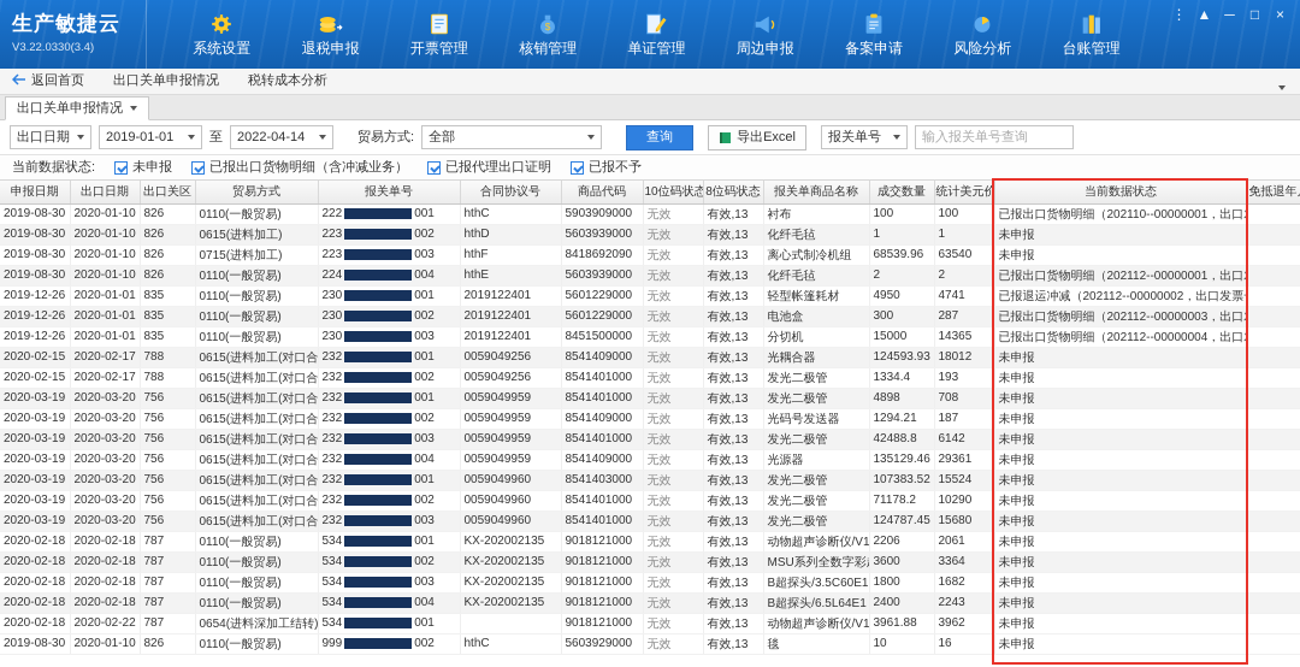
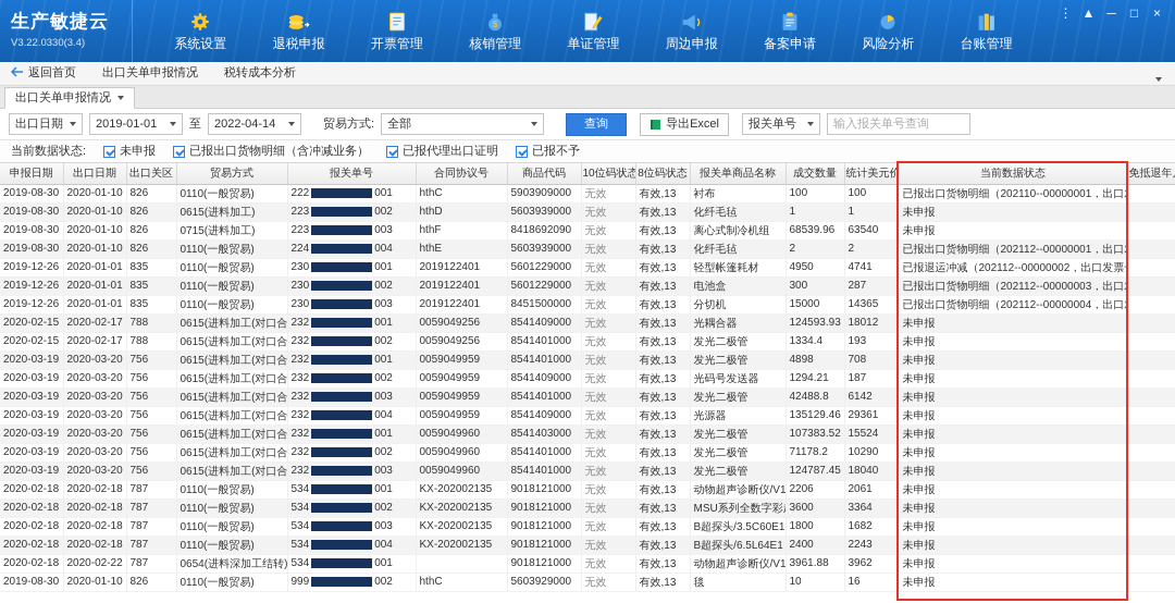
  生产敏捷云
  V3.22.0330(3.4)
  系统设置
  退税申报
  开票管理
  $
  核销管理
  单证管理
  周边申报
  备案申请
  风险分析
  台账管理
  ⋮
  ▲
  ─
  □
  ×
  返回首页
  出口关单申报情况
  税转成本分析
  出口关单申报情况
  出口日期
  2019-01-01
  至
  2022-04-14
  贸易方式:
  全部
  查询
  导出Excel
  报关单号
  输入报关单号查询
  当前数据状态:
  未申报
  已报出口货物明细（含冲减业务）
  已报代理出口证明
  已报不予
  申报日期	出口日期	出口关区	贸易方式	报关单号	合同协议号	商品代码	10位码状态	8位码状态	报关单商品名称	成交数量	统计美元价	当前数据状态	免抵退年
  2019-08-30	2020-01-10	826	0110(一般贸易)	222 001	hthC	5903909000	无效	有效,13	衬布	100	100	已报出口货物明细（202110--00000001，出口
  2019-08-30	2020-01-10	826	0615(进料加工)	223 002	hthD	5603939000	无效	有效,13	化纤毛毡	1	1	未申报
  2019-08-30	2020-01-10	826	0715(进料加工)	223 003	hthF	8418692090	无效	有效,13	离心式制冷机组	68539.96	63540	未申报
  2019-08-30	2020-01-10	826	0110(一般贸易)	224 004	hthE	5603939000	无效	有效,13	化纤毛毡	2	2	已报出口货物明细（202112--00000001，出口
  2019-12-26	2020-01-01	835	0110(一般贸易)	230 001	2019122401	5601229000	无效	有效,13	轻型帐篷耗材	4950	4741	已报退运冲减（202112--00000002，出口发票
  2019-12-26	2020-01-01	835	0110(一般贸易)	230 002	2019122401	5601229000	无效	有效,13	电池盒	300	287	已报出口货物明细（202112--00000003，出口
  2019-12-26	2020-01-01	835	0110(一般贸易)	230 003	2019122401	8451500000	无效	有效,13	分切机	15000	14365	已报出口货物明细（202112--00000004，出口
  2020-02-15	2020-02-17	788	0615(进料加工(对口合	232 001	0059049256	8541409000	无效	有效,13	光耦合器	124593.93	18012	未申报
  2020-02-15	2020-02-17	788	0615(进料加工(对口合	232 002	0059049256	8541401000	无效	有效,13	发光二极管	1334.4	193	未申报
  2020-03-19	2020-03-20	756	0615(进料加工(对口合	232 001	0059049959	8541401000	无效	有效,13	发光二极管	4898	708	未申报
  2020-03-19	2020-03-20	756	0615(进料加工(对口合	232 002	0059049959	8541409000	无效	有效,13	光码号发送器	1294.21	187	未申报
  2020-03-19	2020-03-20	756	0615(进料加工(对口合	232 003	0059049959	8541401000	无效	有效,13	发光二极管	42488.8	6142	未申报
  2020-03-19	2020-03-20	756	0615(进料加工(对口合	232 004	0059049959	8541409000	无效	有效,13	光源器	135129.46	29361	未申报
  2020-03-19	2020-03-20	756	0615(进料加工(对口合	232 001	0059049960	8541403000	无效	有效,13	发光二极管	107383.52	15524	未申报
  2020-03-19	2020-03-20	756	0615(进料加工(对口合	232 002	0059049960	8541401000	无效	有效,13	发光二极管	71178.2	10290	未申报
- 2020-03-19	2020-03-20	756	0615(进料加工(对口合	232 003	0059049960	8541401000	无效	有效,13	发光二极管	124787.45	15680	未申报
+ 2020-03-19	2020-03-20	756	0615(进料加工(对口合	232 003	0059049960	8541401000	无效	有效,13	发光二极管	124787.45	18040	未申报
  2020-02-18	2020-02-18	787	0110(一般贸易)	534 001	KX-202002135	9018121000	无效	有效,13	动物超声诊断仪/V1	2206	2061	未申报
  2020-02-18	2020-02-18	787	0110(一般贸易)	534 002	KX-202002135	9018121000	无效	有效,13	MSU系列全数字彩	3600	3364	未申报
  2020-02-18	2020-02-18	787	0110(一般贸易)	534 003	KX-202002135	9018121000	无效	有效,13	B超探头/3.5C60E1	1800	1682	未申报
  2020-02-18	2020-02-18	787	0110(一般贸易)	534 004	KX-202002135	9018121000	无效	有效,13	B超探头/6.5L64E1	2400	2243	未申报
  2020-02-18	2020-02-22	787	0654(进料深加工结转)	534 001		9018121000	无效	有效,13	动物超声诊断仪/V1	3961.88	3962	未申报
  2019-08-30	2020-01-10	826	0110(一般贸易)	999 002	hthC	5603929000	无效	有效,13	毯	10	16	未申报
